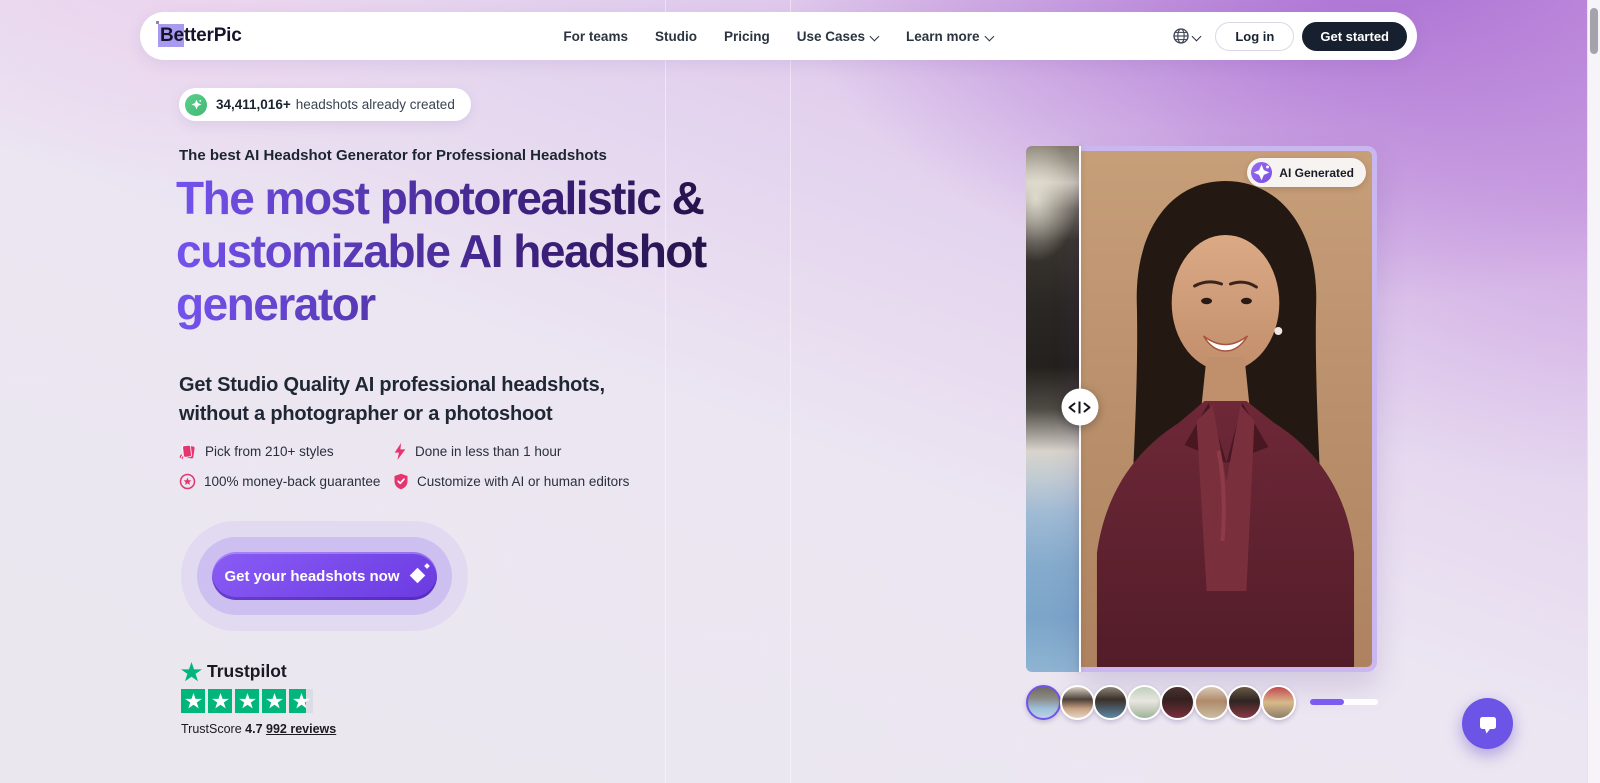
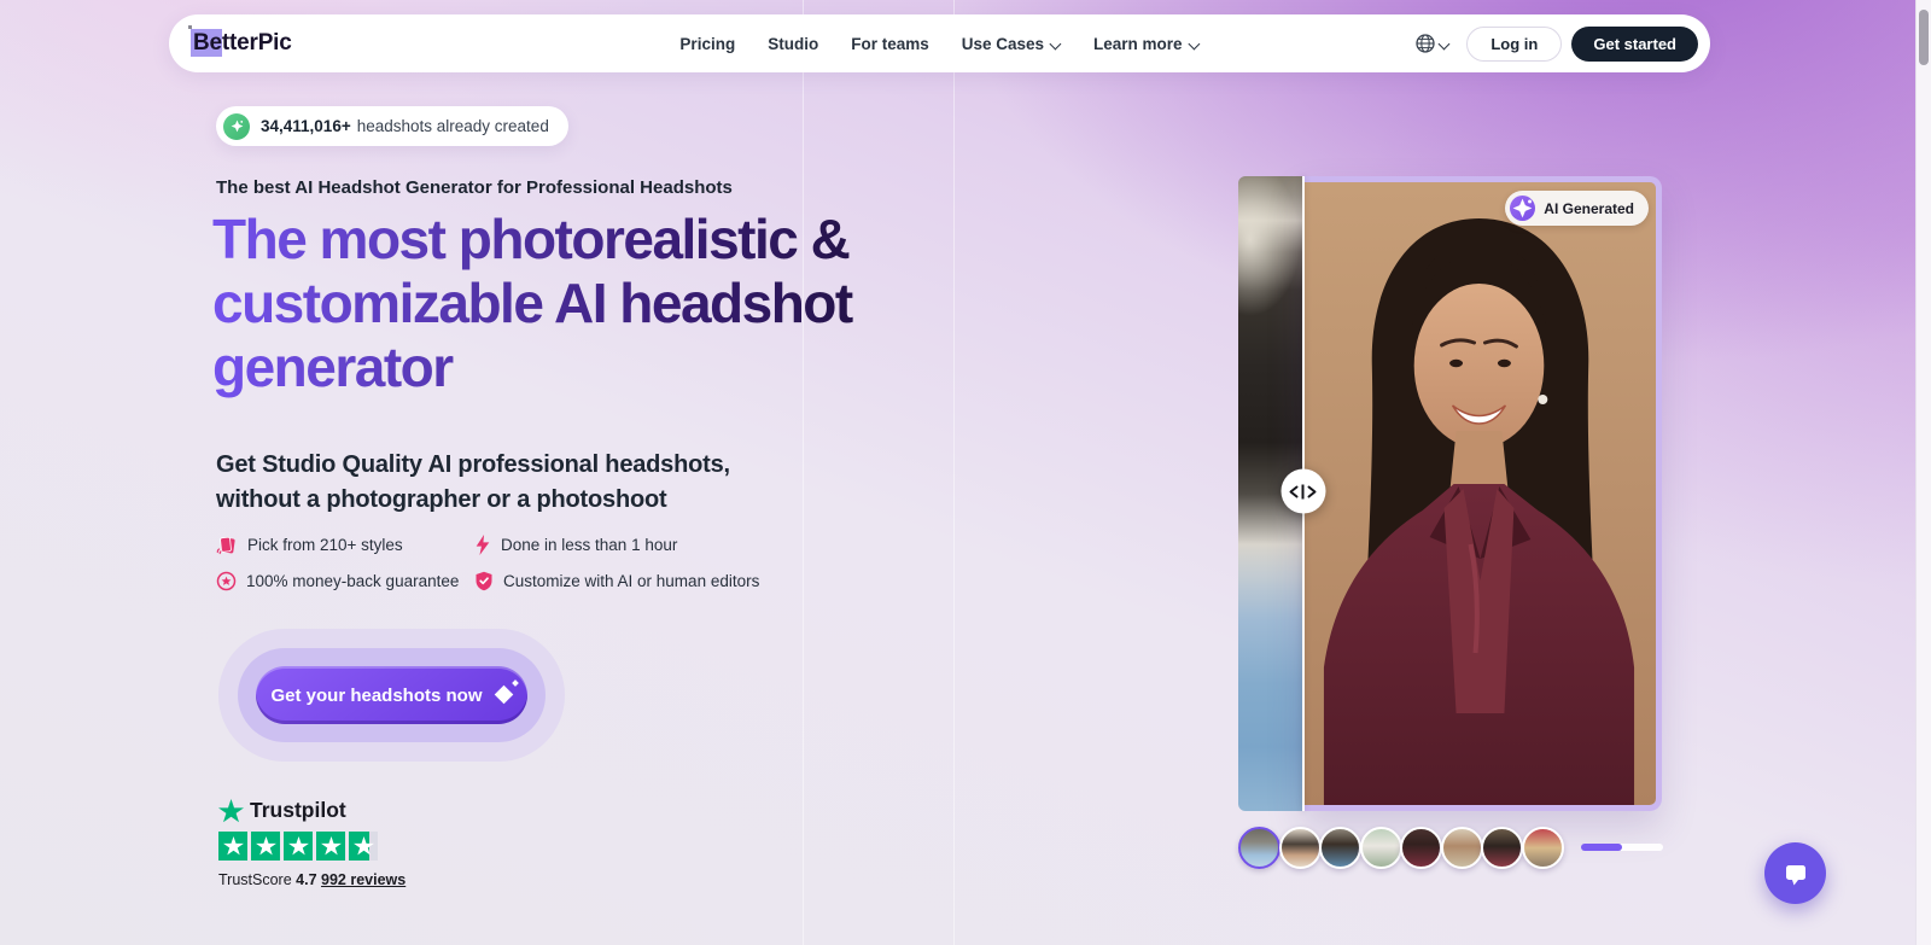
  BetterPic
- For teams
+ Pricing
  Studio
- Pricing
+ For teams
  Use Cases
  Learn more
  Log in
  Get started
  34,411,016+
  headshots already created
  The best AI Headshot Generator for Professional Headshots
  The most photorealistic &
  customizable AI headshot
  generator
  Get Studio Quality AI professional headshots,
  without a photographer or a photoshoot
  Pick from 210+ styles
  Done in less than 1 hour
  100% money-back guarantee
  Customize with AI or human editors
  Get your headshots now
  Trustpilot
  TrustScore 4.7 992 reviews
  AI Generated
